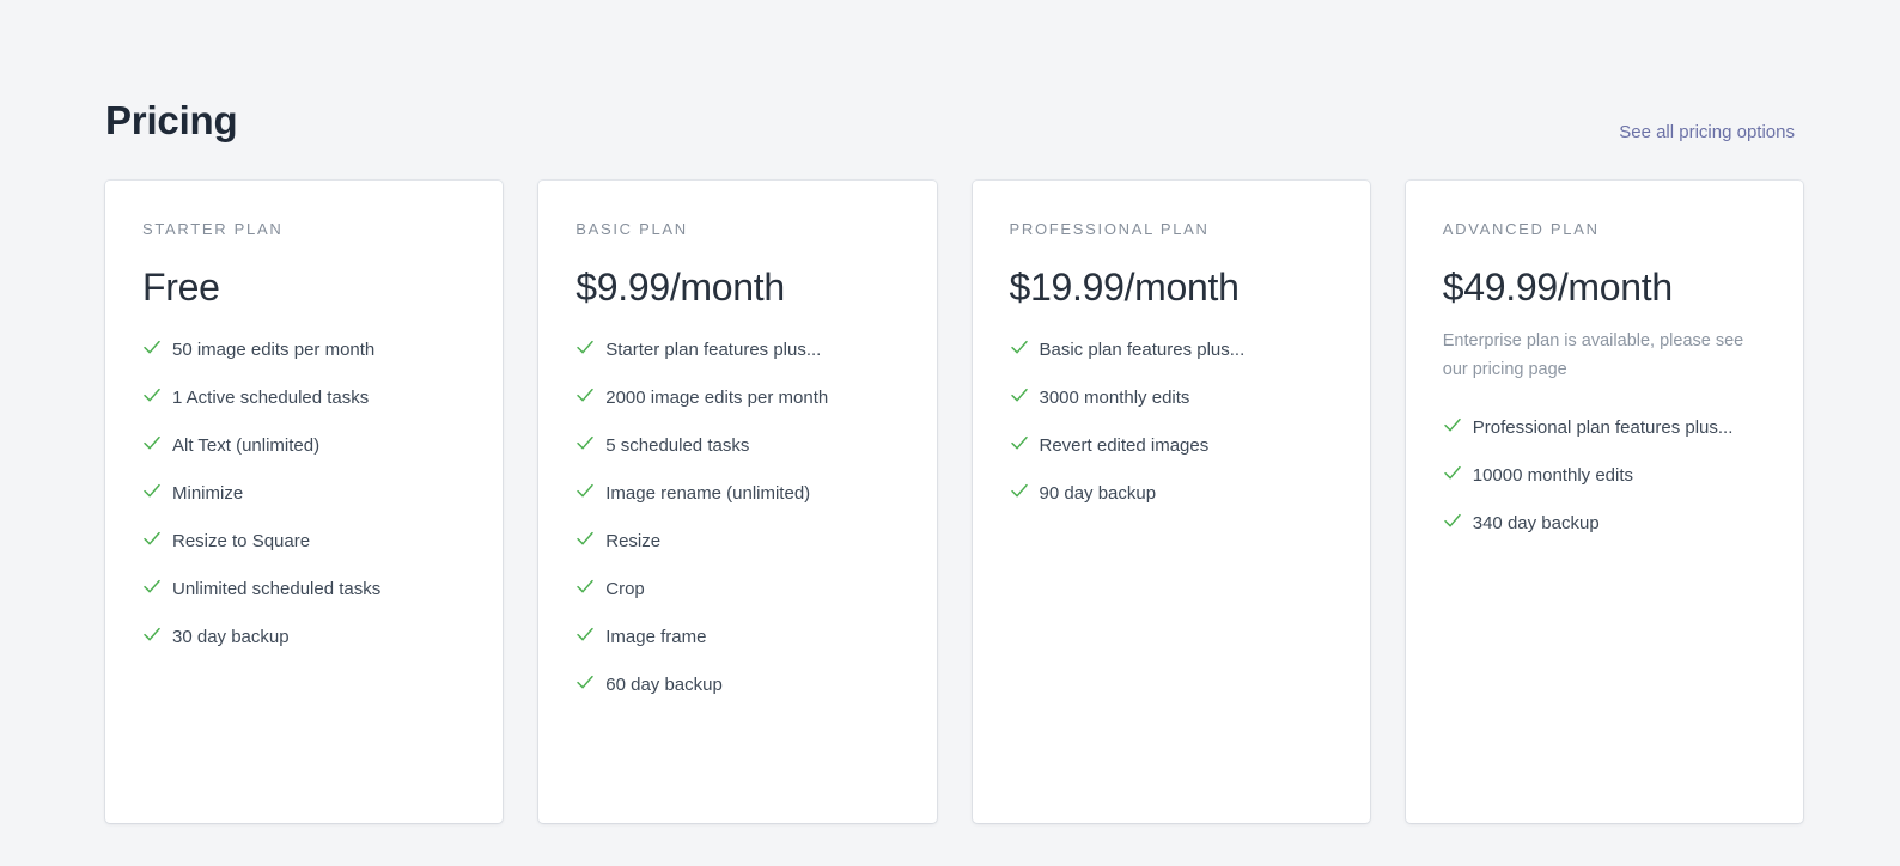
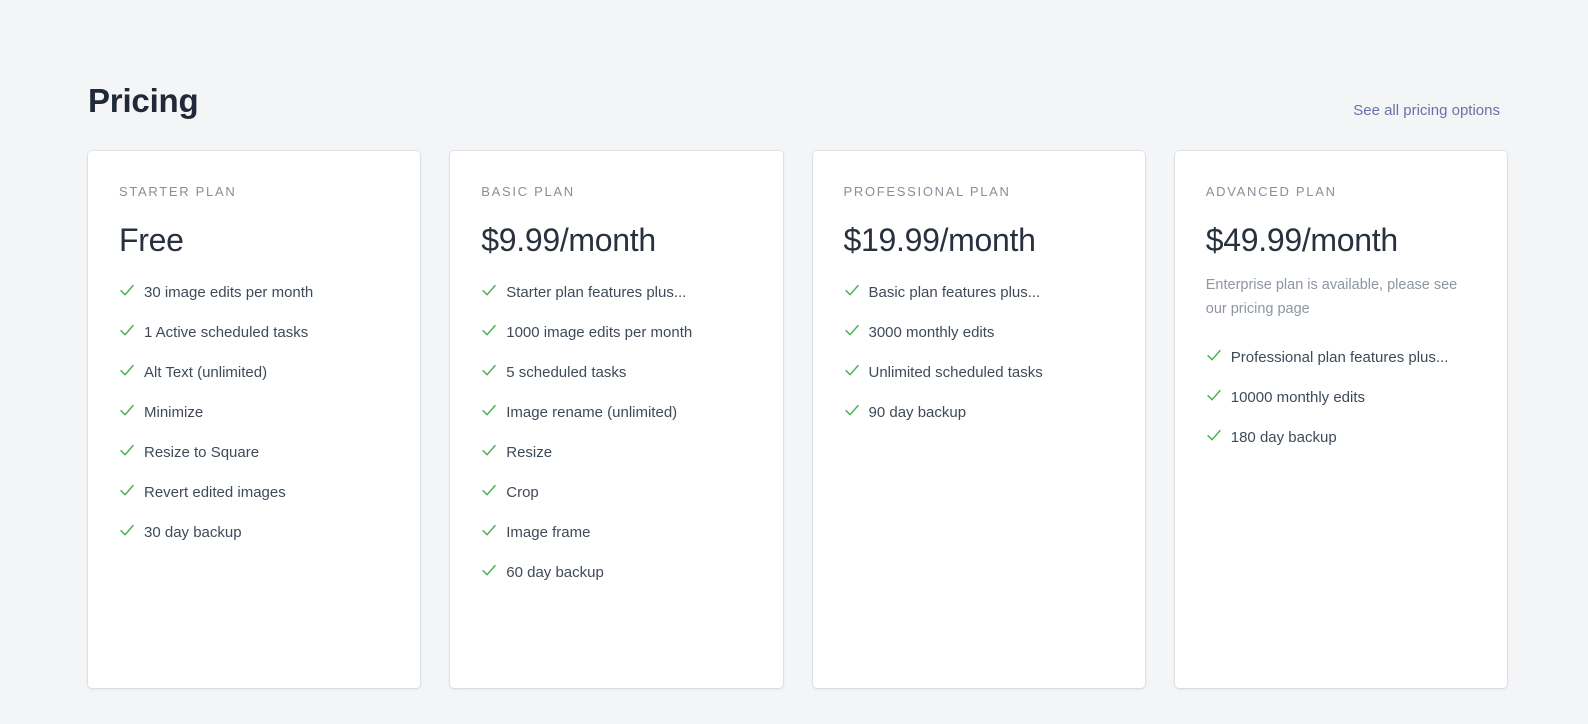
  Pricing
  See all pricing options
  STARTER PLAN
  Free
- 50 image edits per month
+ 30 image edits per month
  1 Active scheduled tasks
  Alt Text (unlimited)
  Minimize
  Resize to Square
- Unlimited scheduled tasks
+ Revert edited images
  30 day backup
  BASIC PLAN
  $9.99/month
  Starter plan features plus...
- 2000 image edits per month
+ 1000 image edits per month
  5 scheduled tasks
  Image rename (unlimited)
  Resize
  Crop
  Image frame
  60 day backup
  PROFESSIONAL PLAN
  $19.99/month
  Basic plan features plus...
  3000 monthly edits
- Revert edited images
+ Unlimited scheduled tasks
  90 day backup
  ADVANCED PLAN
  $49.99/month
  Enterprise plan is available, please see our pricing page
  Professional plan features plus...
  10000 monthly edits
- 340 day backup
+ 180 day backup
